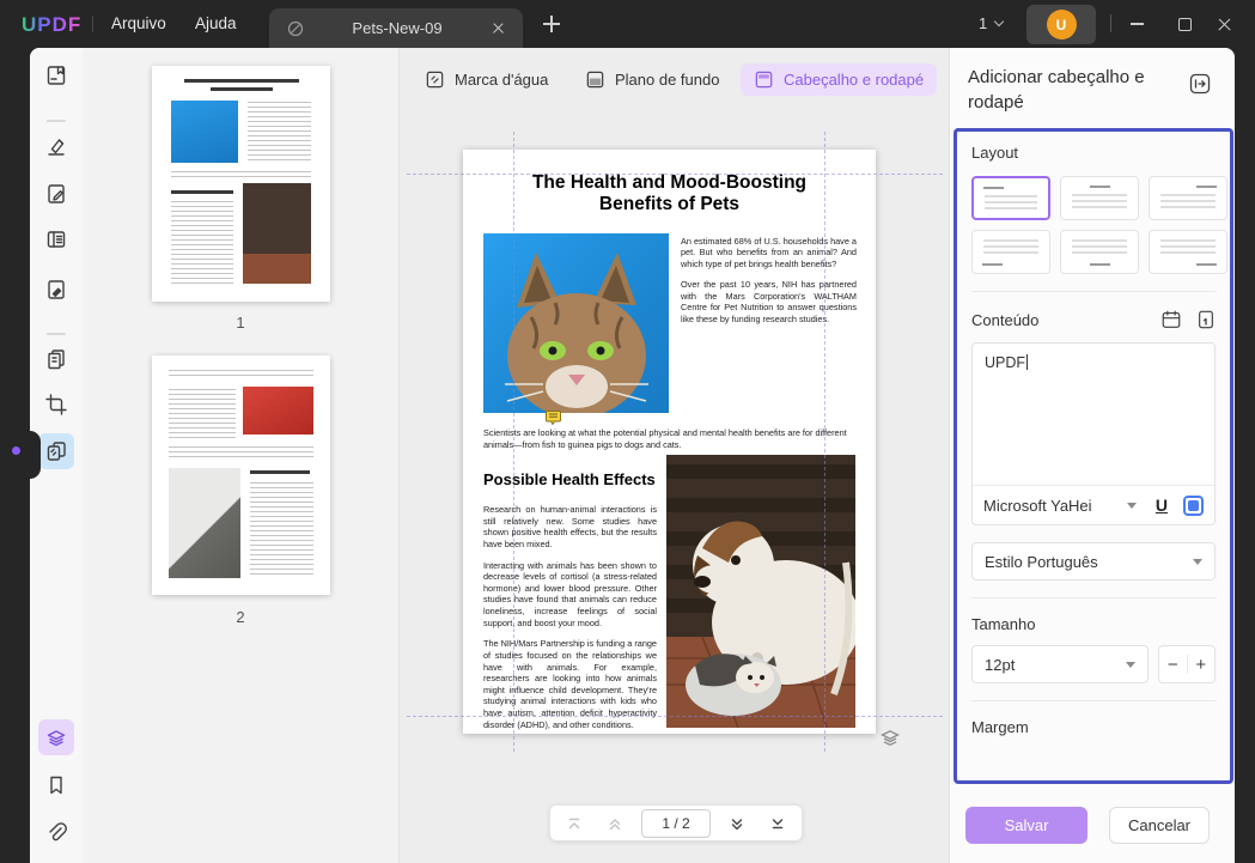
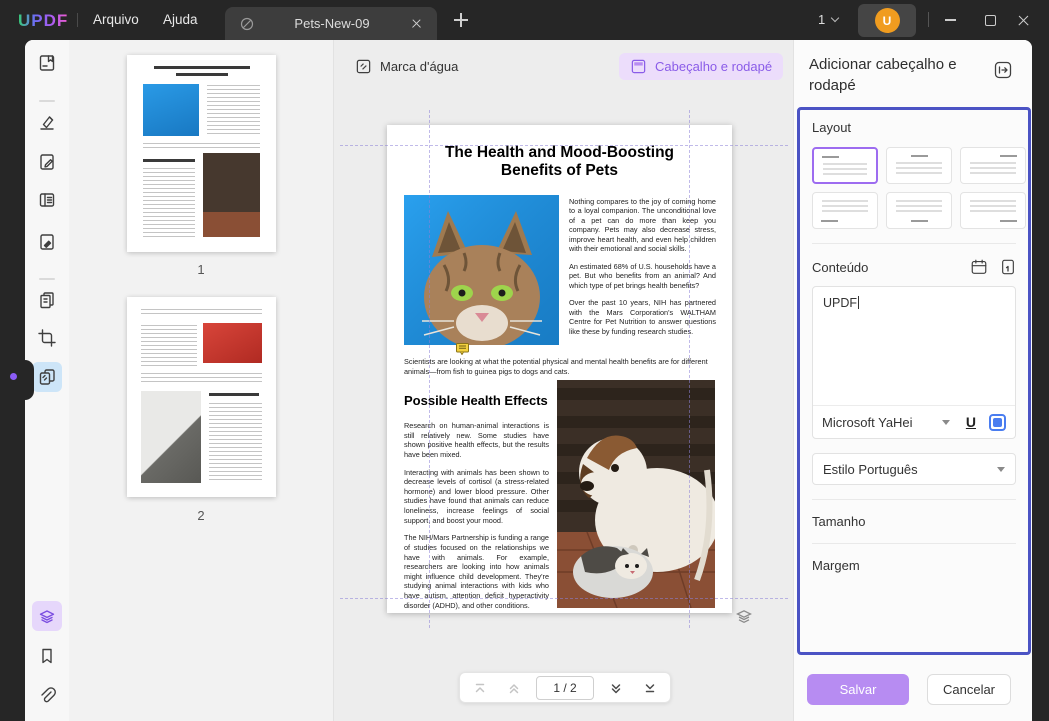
  UPDF
  Arquivo
  Ajuda
  Pets-New-09
  1
  U
  1
  2
  Marca d'água
- Plano de fundo
  Cabeçalho e rodapé
  The Health and Mood-Boosting
  Benefits of Pets
+ Nothing compares to the joy of coming home to a loyal companion. The unconditional love of a pet can do more than keep you company. Pets may also decrease stress, improve heart health, and even help children with their emotional and social skills.
  An estimated 68% of U.S. households have a pet. But who benefits from an animal? And which type of pet brings health benefits?
  Over the past 10 years, NIH has partnered with the Mars Corporation's WALTHAM Centre for Pet Nutrition to answer questions like these by funding research studies.
  Scientists are looking at what the potential physical and mental health benefits are for different animals—from fish to guinea pigs to dogs and cats.
  Possible Health Effects
  Research on human-animal interactions is still relatively new. Some studies have shown positive health effects, but the results have been mixed.
  Interacting with animals has been shown to decrease levels of cortisol (a stress-related hormone) and lower blood pressure. Other studies have found that animals can reduce loneliness, increase feelings of social support, and boost your mood.
  The NIH/Mars Partnership is funding a range of studies focused on the relationships we have with animals. For example, researchers are looking into how animals might influence child development. They're studying animal interactions with kids who have autism, attention deficit hyperactivity disorder (ADHD), and other conditions.
  1 / 2
  Adicionar cabeçalho e rodapé
  Layout
  Conteúdo
  UPDF
  Microsoft YaHei
  U
  Estilo Português
  Tamanho
- 12pt
- −
- +
  Margem
  Salvar
  Cancelar
